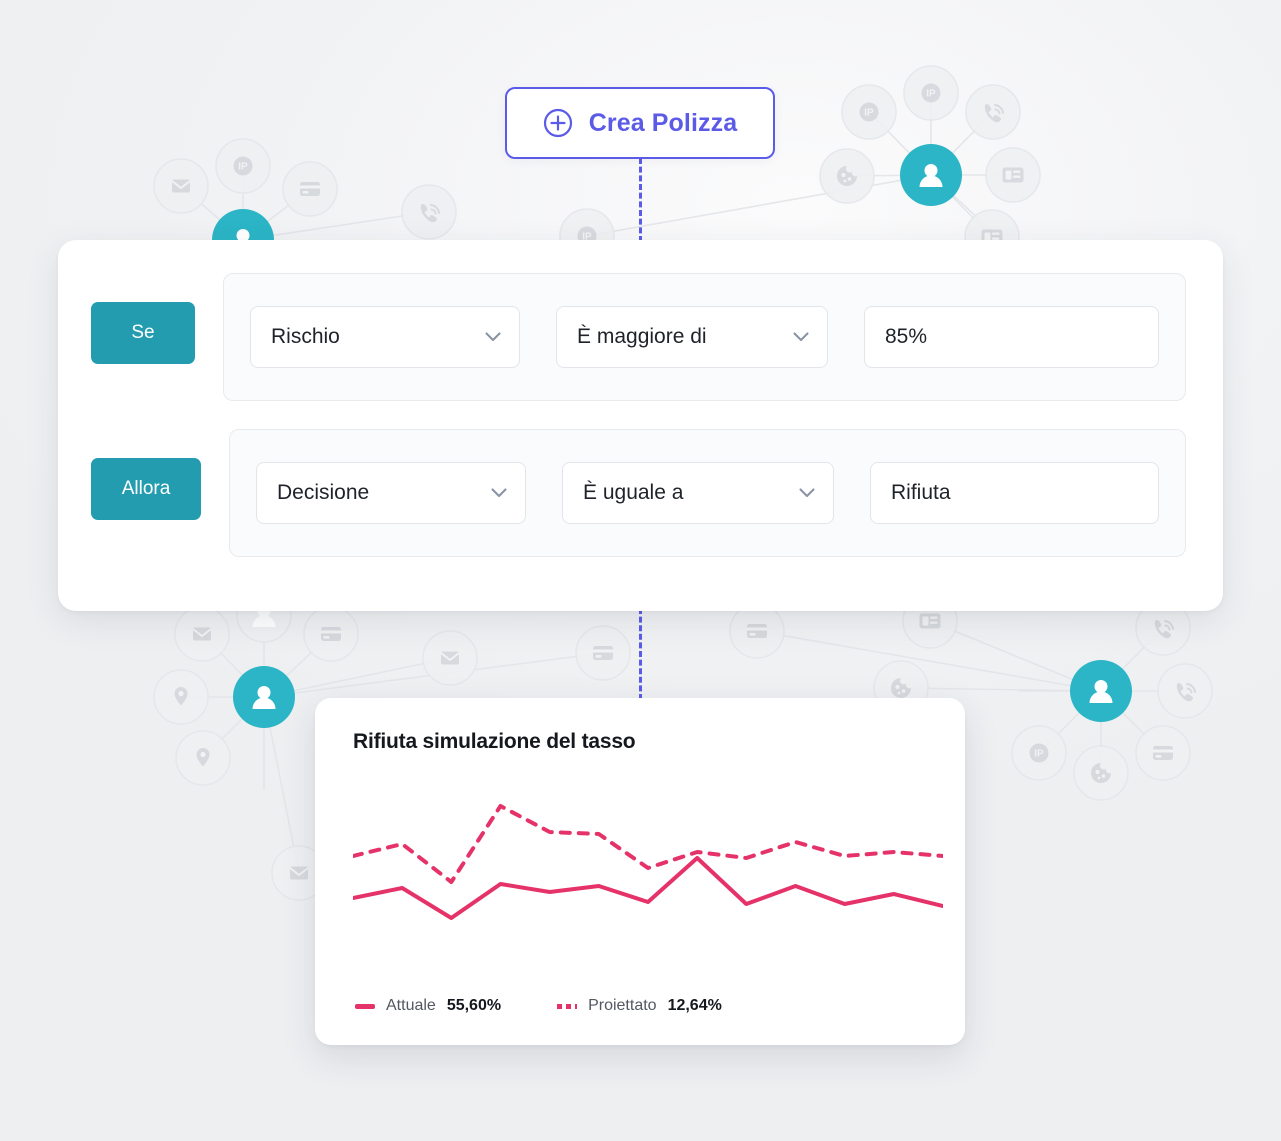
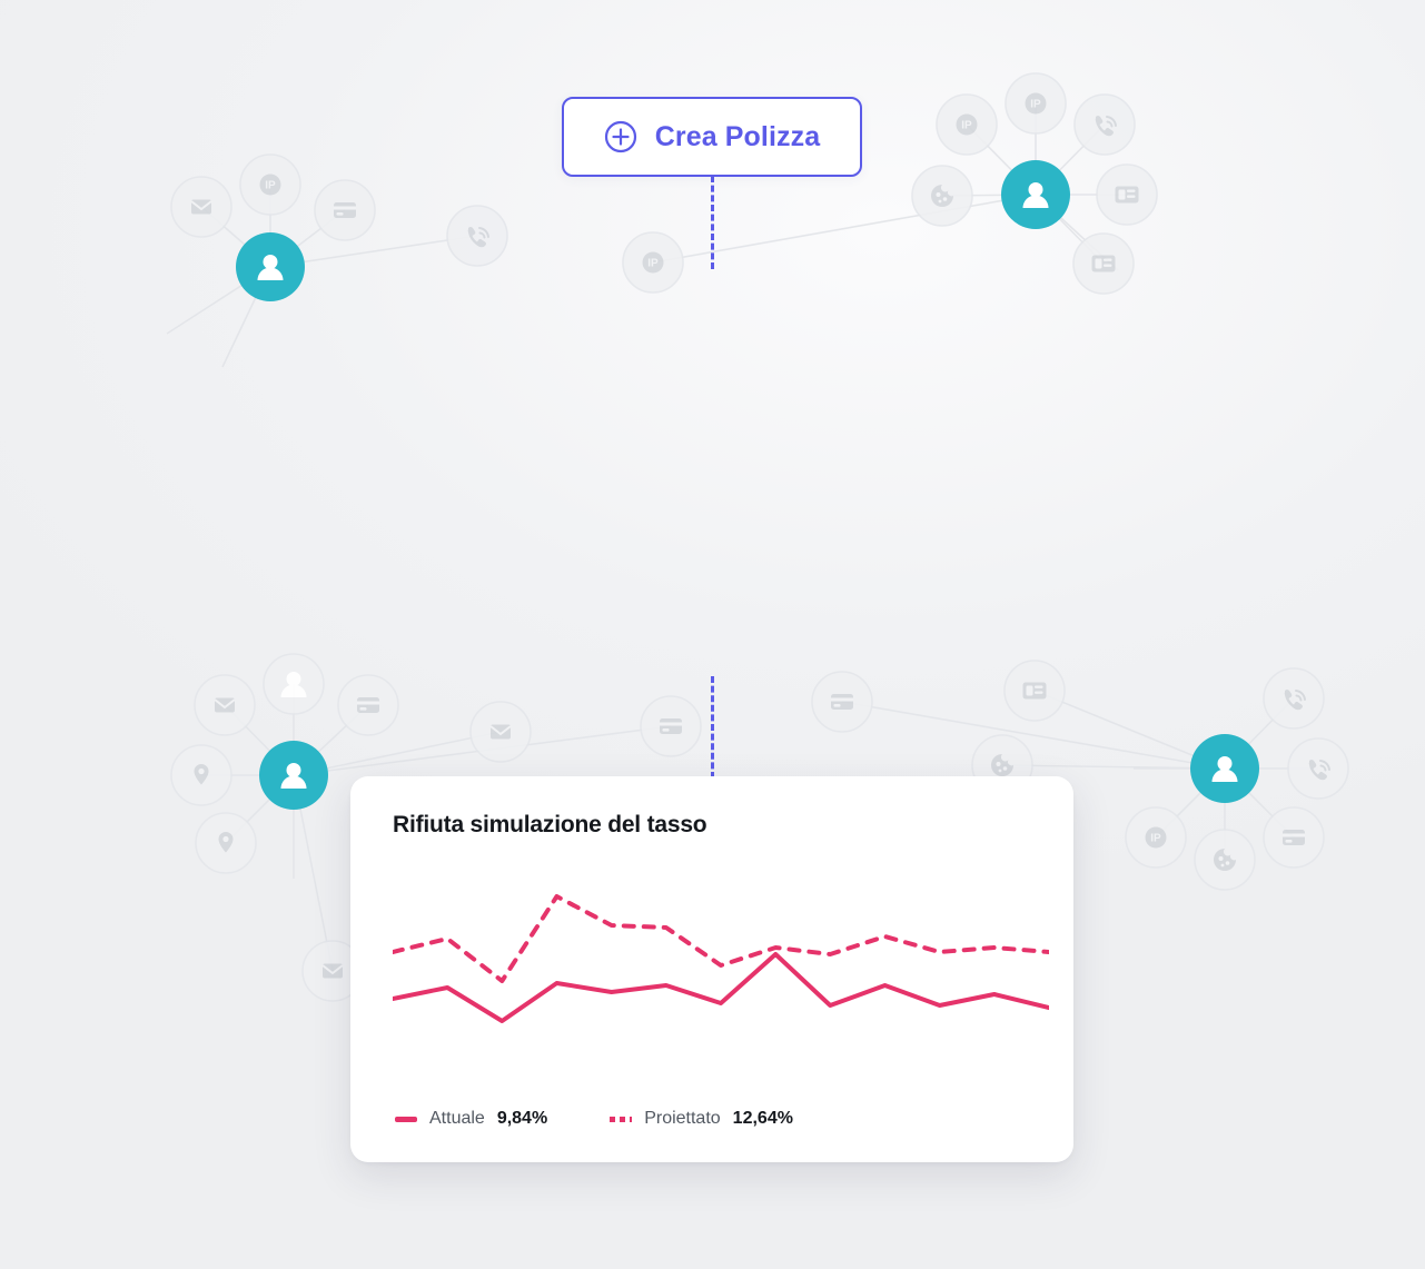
  Crea Polizza
- Se
- Rischio
- È maggiore di
- 85%
- Allora
- Decisione
- È uguale a
- Rifiuta
  Rifiuta simulazione del tasso
  Attuale
- 55,60%
+ 9,84%
  Proiettato
  12,64%
